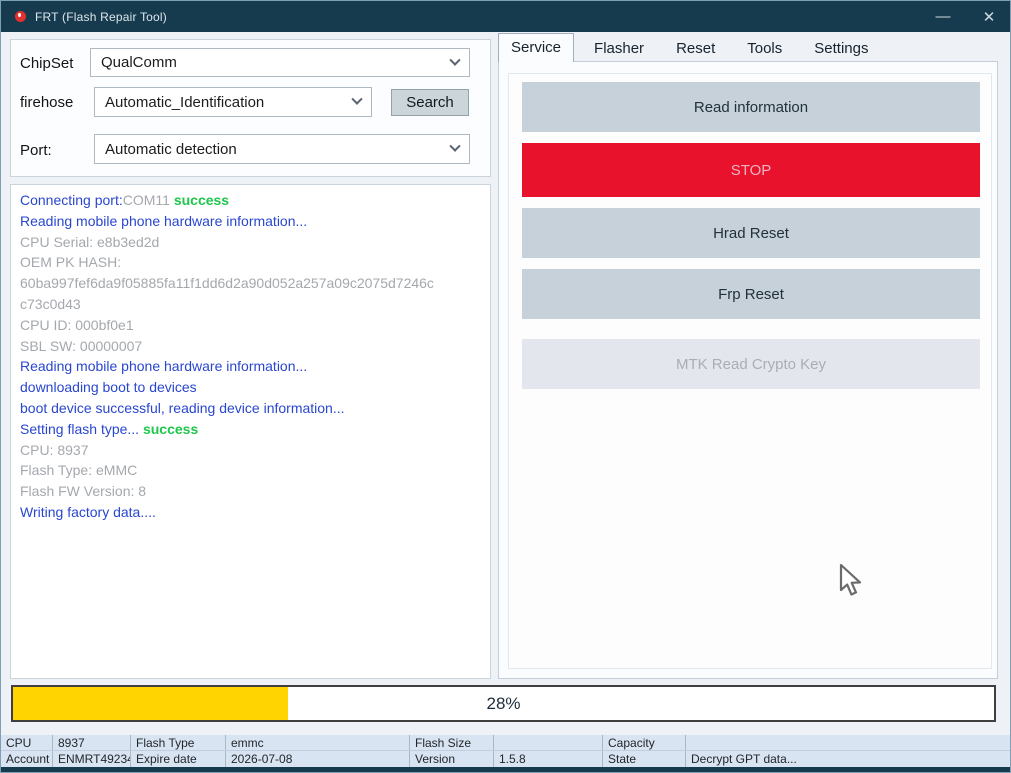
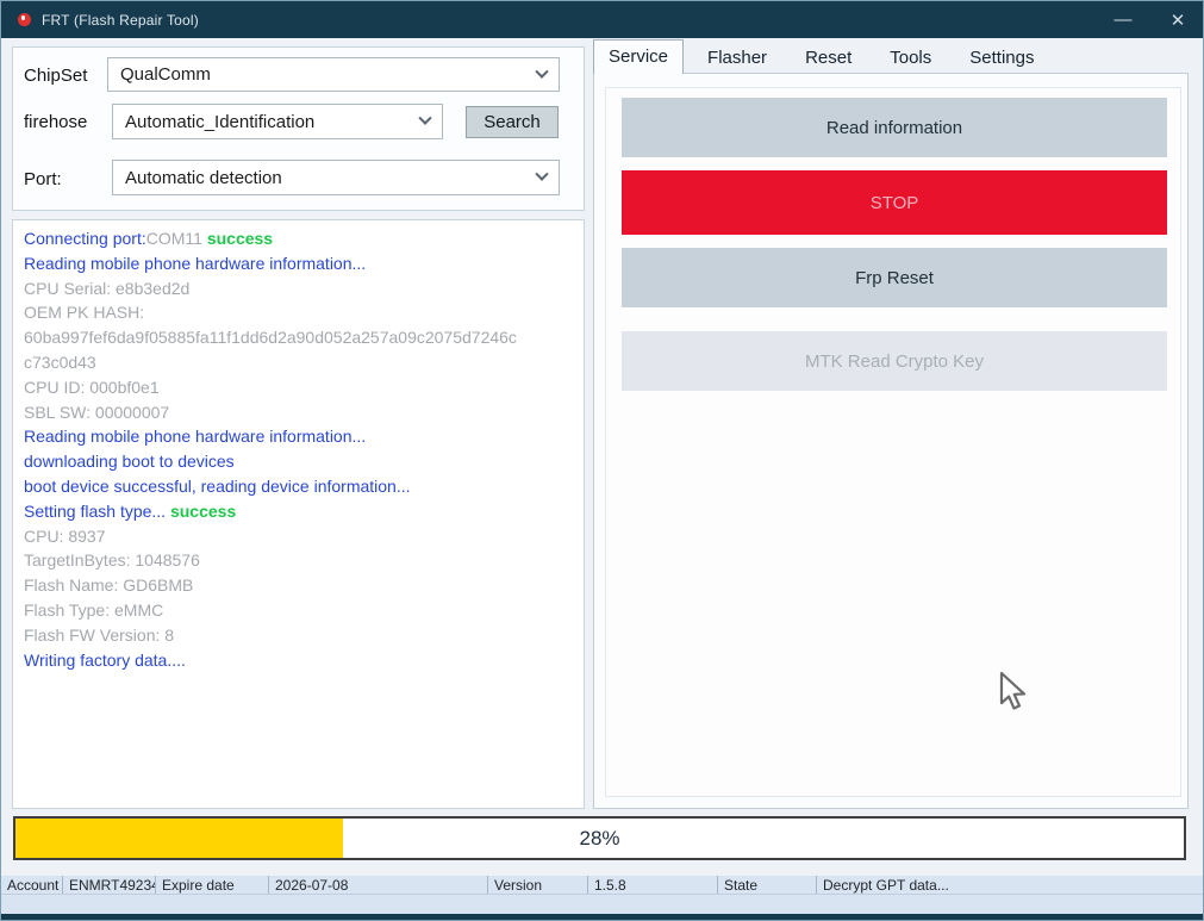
  FRT (Flash Repair Tool)
  —
  ✕
  ChipSet
  QualComm
  firehose
  Automatic_Identification
  Search
  Port:
  Automatic detection
  Connecting port:COM11 success
  Reading mobile phone hardware information...
  CPU Serial: e8b3ed2d
  OEM PK HASH:
  60ba997fef6da9f05885fa11f1dd6d2a90d052a257a09c2075d7246c
  c73c0d43
  CPU ID: 000bf0e1
  SBL SW: 00000007
  Reading mobile phone hardware information...
  downloading boot to devices
  boot device successful, reading device information...
  Setting flash type... success
  CPU: 8937
+ TargetInBytes: 1048576
+ Flash Name: GD6BMB
  Flash Type: eMMC
  Flash FW Version: 8
  Writing factory data....
  Service
  Flasher
  Reset
  Tools
  Settings
  Read information
  STOP
- Hrad Reset
  Frp Reset
  MTK Read Crypto Key
  28%
- CPU
- 8937
- Flash Type
- emmc
- Flash Size
- Capacity
  Account
  ENMRT49234
  Expire date
  2026-07-08
  Version
  1.5.8
  State
  Decrypt GPT data...
